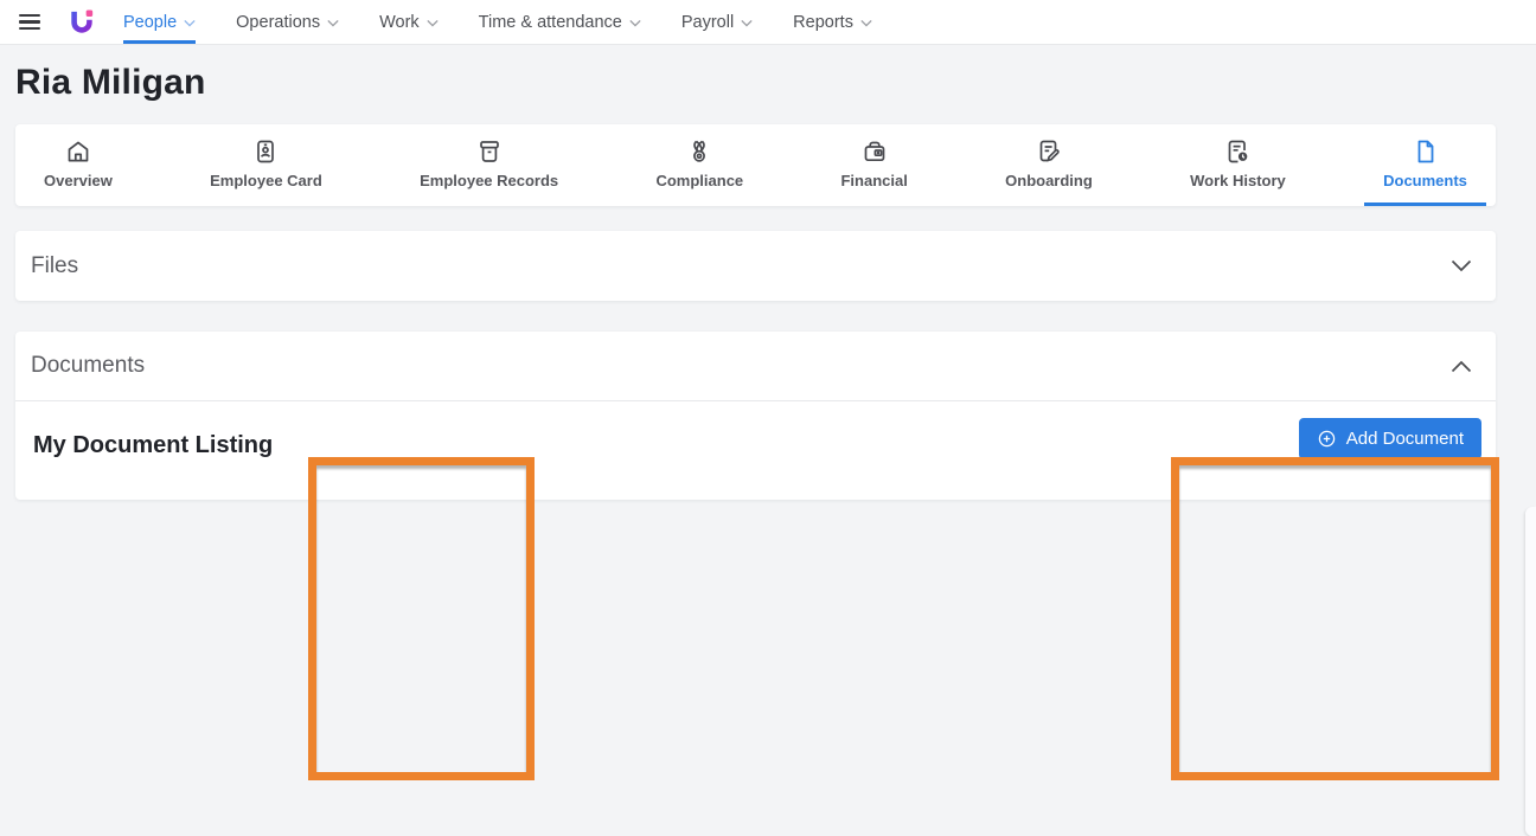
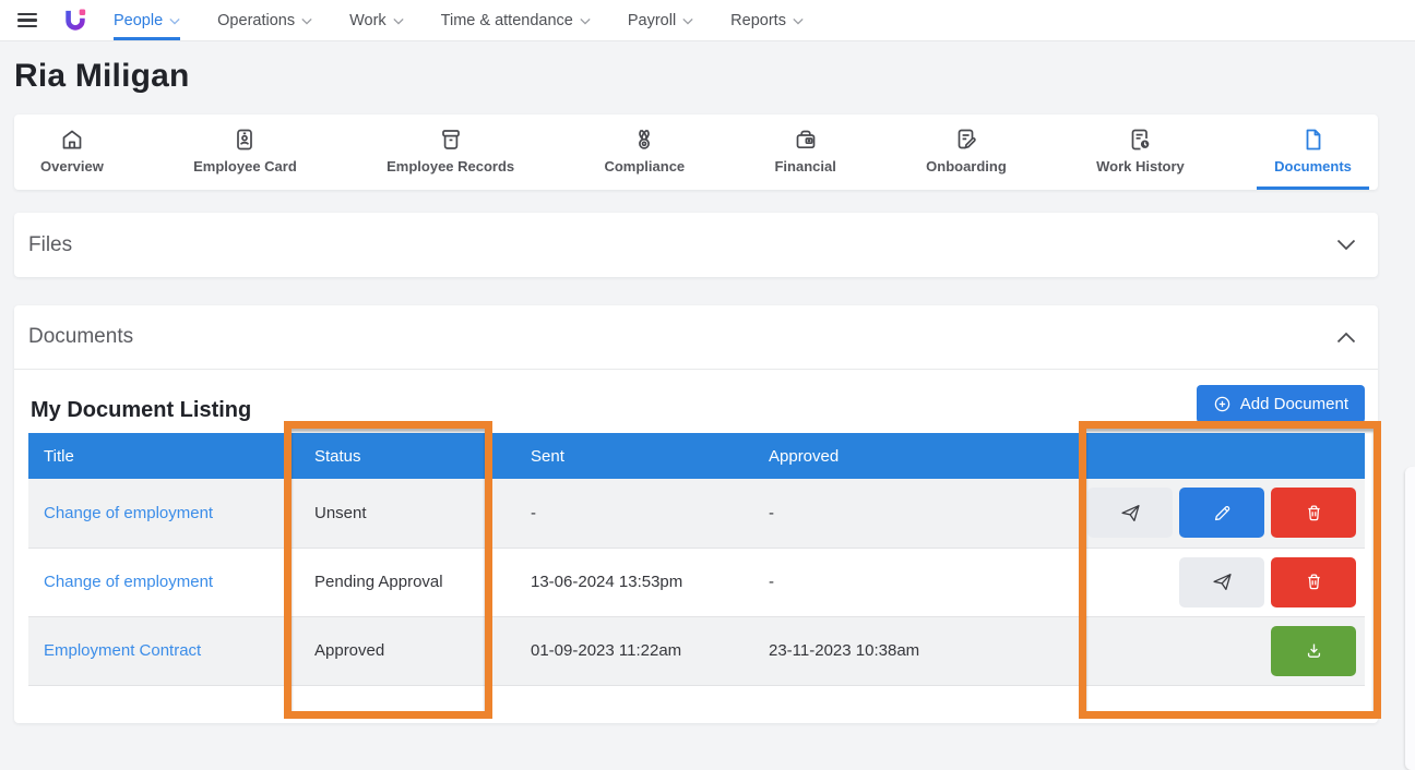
  People
  Operations
  Work
  Time & attendance
  Payroll
  Reports
  Ria Miligan
  Overview
  Employee Card
  Employee Records
  Compliance
  Financial
  Onboarding
  Work History
  Documents
  Files
  Documents
  My Document Listing
  Add Document
+ Title	Status	Sent	Approved
+ Change of employment	Unsent	-	-
+ Change of employment	Pending Approval	13-06-2024 13:53pm	-
+ Employment Contract	Approved	01-09-2023 11:22am	23-11-2023 10:38am
